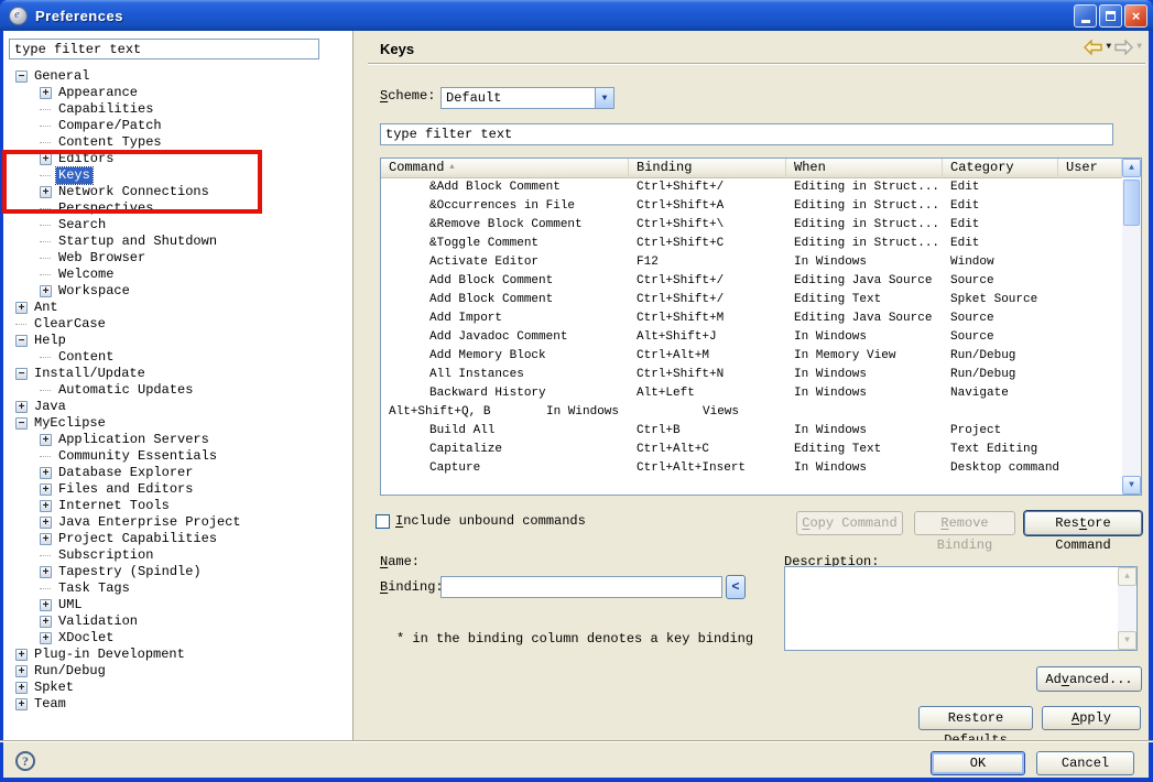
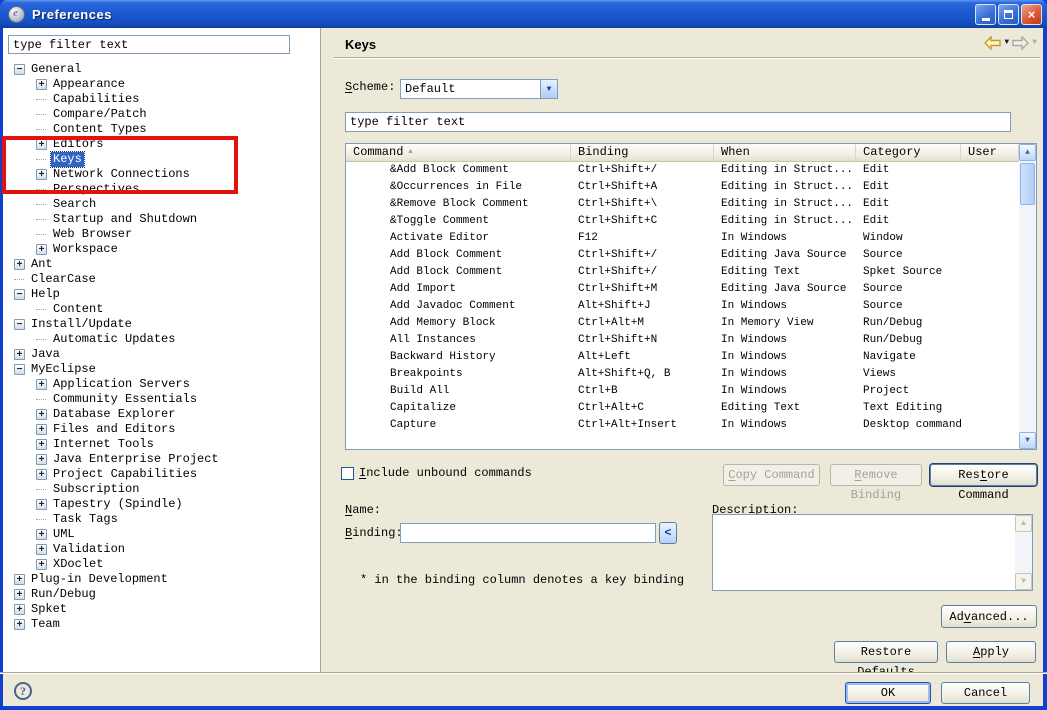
  Preferences
  ×
  type filter text
  −
  General
  +
  Appearance
  Capabilities
  Compare/Patch
  Content Types
  +
  Editors
  Keys
  +
  Network Connections
  Perspectives
  Search
  Startup and Shutdown
  Web Browser
- Welcome
  +
  Workspace
  +
  Ant
  ClearCase
  −
  Help
  Content
  −
  Install/Update
  Automatic Updates
  +
  Java
  −
  MyEclipse
  +
  Application Servers
  Community Essentials
  +
  Database Explorer
  +
  Files and Editors
  +
  Internet Tools
  +
  Java Enterprise Project
  +
  Project Capabilities
  Subscription
  +
  Tapestry (Spindle)
  Task Tags
  +
  UML
  +
  Validation
  +
  XDoclet
  +
  Plug-in Development
  +
  Run/Debug
  +
  Spket
  +
  Team
  Keys
  ▼
  ▼
  Scheme:
  Default
  ▼
  type filter text
  Command ▲
  Binding
  When
  Category
  User
  &Add Block Comment
  Ctrl+Shift+/
  Editing in Struct...
  Edit
  &Occurrences in File
  Ctrl+Shift+A
  Editing in Struct...
  Edit
  &Remove Block Comment
  Ctrl+Shift+\
  Editing in Struct...
  Edit
  &Toggle Comment
  Ctrl+Shift+C
  Editing in Struct...
  Edit
  Activate Editor
  F12
  In Windows
  Window
  Add Block Comment
  Ctrl+Shift+/
  Editing Java Source
  Source
  Add Block Comment
  Ctrl+Shift+/
  Editing Text
  Spket Source
  Add Import
  Ctrl+Shift+M
  Editing Java Source
  Source
  Add Javadoc Comment
  Alt+Shift+J
  In Windows
  Source
  Add Memory Block
  Ctrl+Alt+M
  In Memory View
  Run/Debug
  All Instances
  Ctrl+Shift+N
  In Windows
  Run/Debug
  Backward History
  Alt+Left
  In Windows
  Navigate
+ Breakpoints
  Alt+Shift+Q, B
  In Windows
  Views
  Build All
  Ctrl+B
  In Windows
  Project
  Capitalize
  Ctrl+Alt+C
  Editing Text
  Text Editing
  Capture
  Ctrl+Alt+Insert
  In Windows
  Desktop command
  ▲
  ▼
  Include unbound commands
  Copy Command
  Remove Binding
  Restore Command
  Name:
  Description:
  Binding
  <
  ▲
  ▼
  * in the binding column denotes a key binding
  Advanced...
  Restore Defaults
  Apply
  ?
  OK
  Cancel
